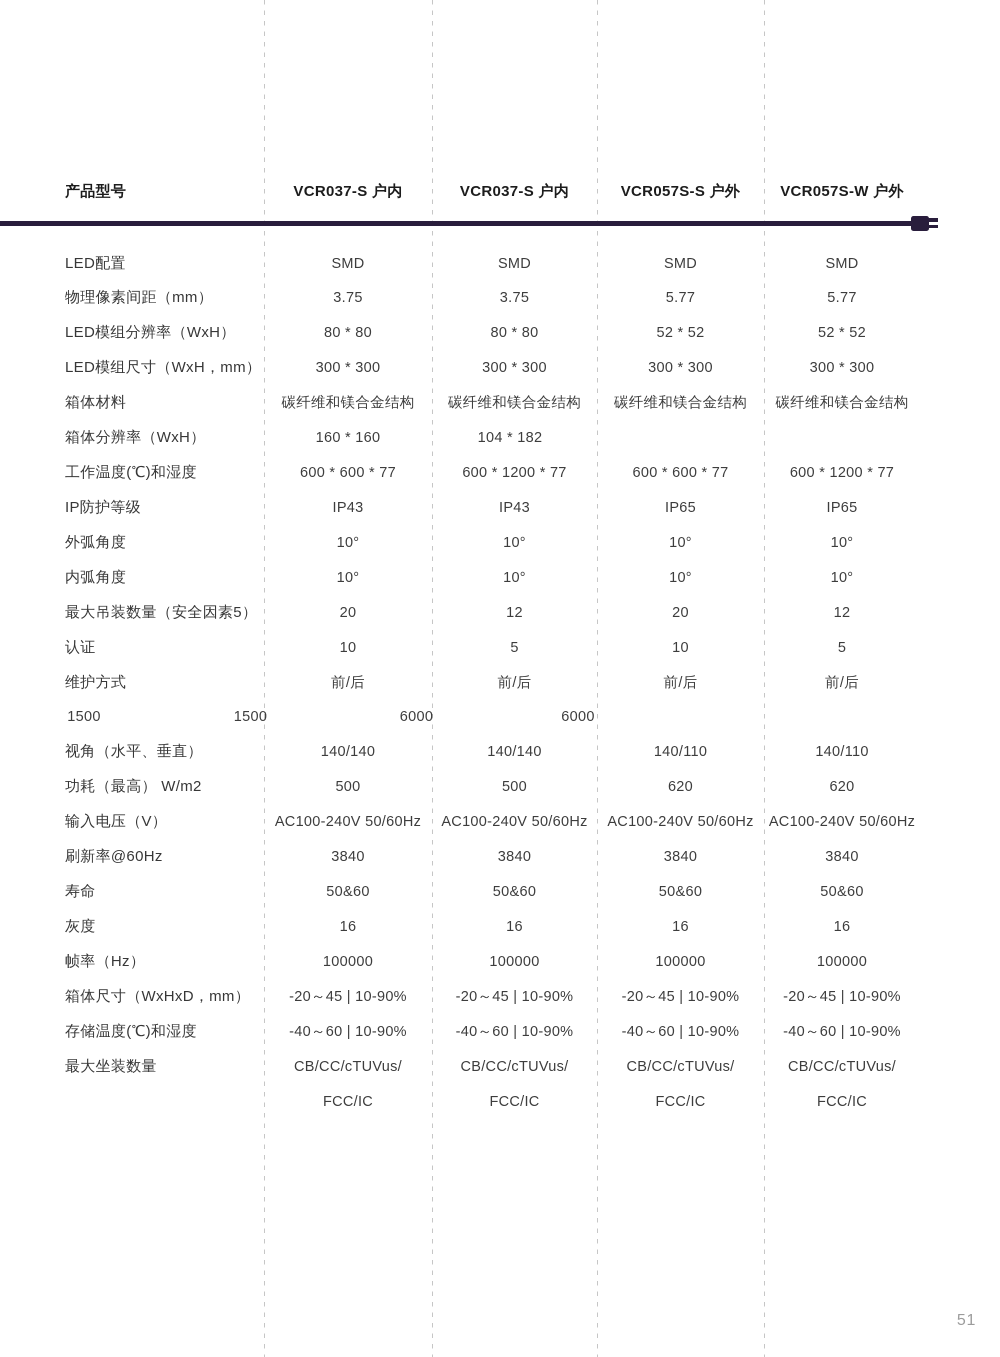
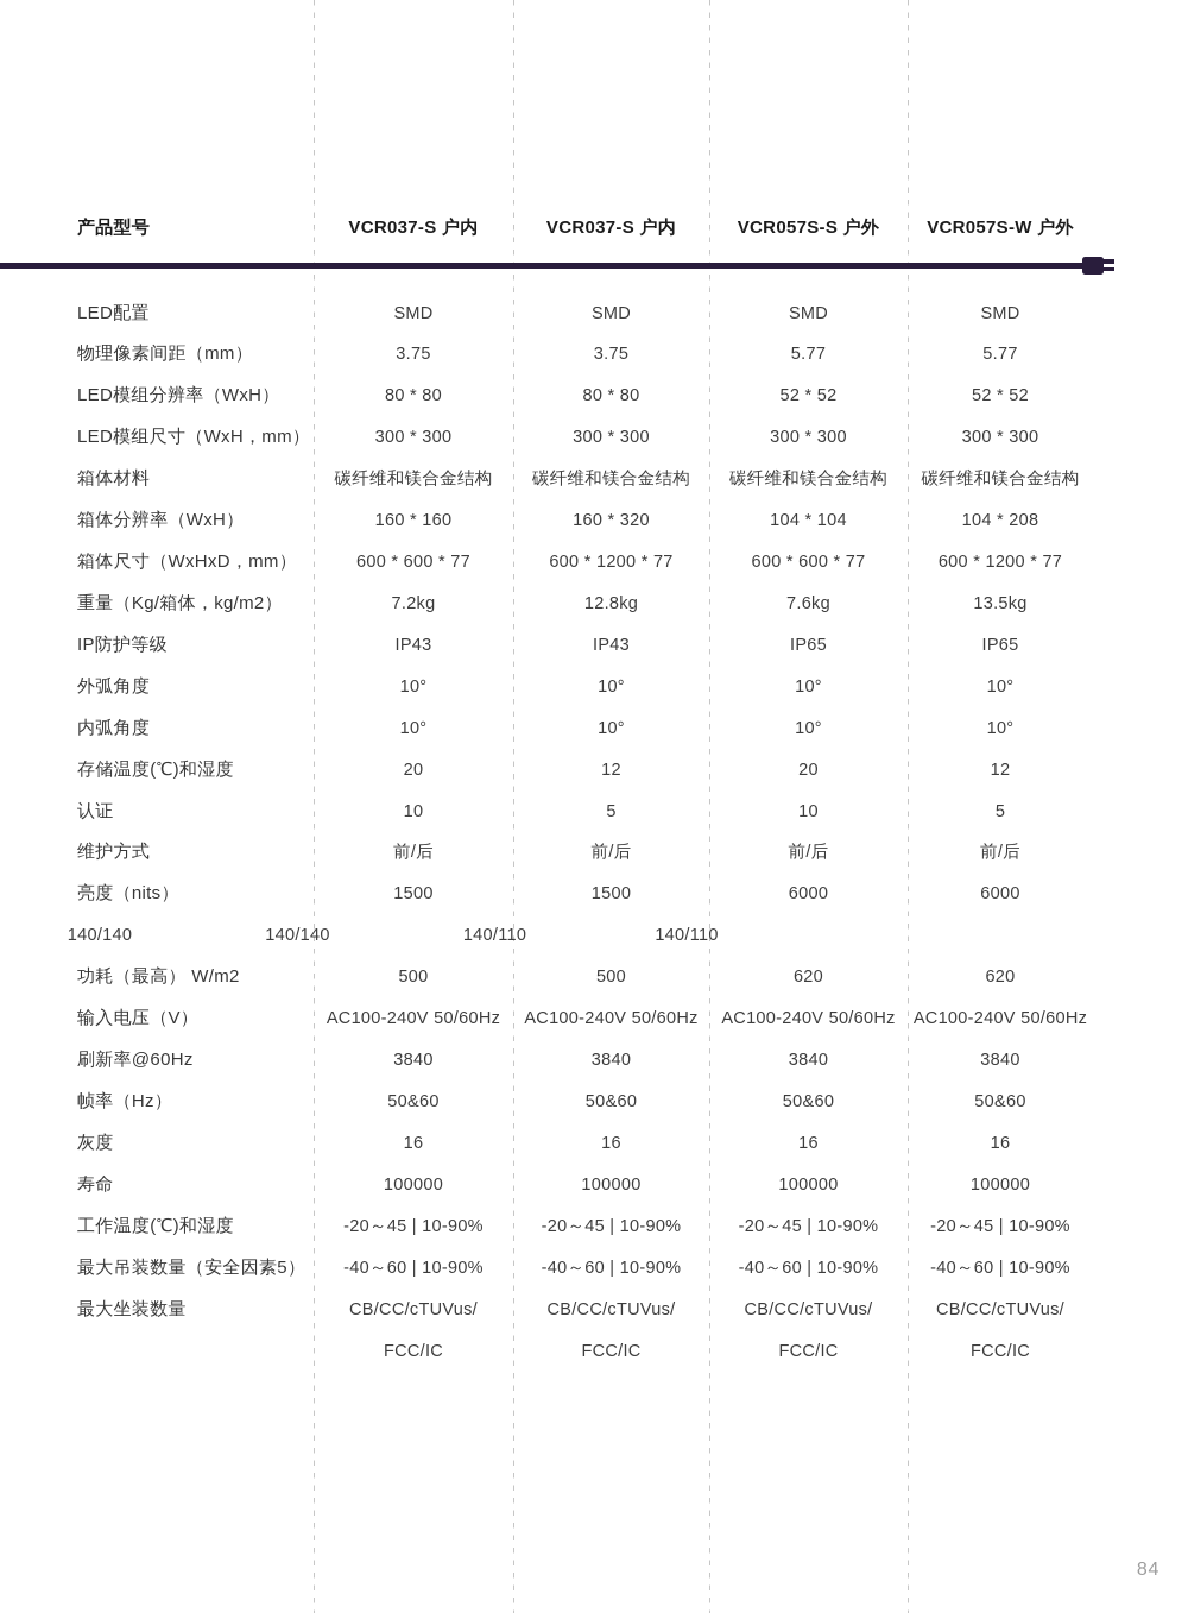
  产品型号
  VCR037-S 户内
  VCR037-S 户内
  VCR057S-S 户外
  VCR057S-W 户外
  LED配置
  SMD
  SMD
  SMD
  SMD
  物理像素间距（mm）
  3.75
  3.75
  5.77
  5.77
  LED模组分辨率（WxH）
  80 * 80
  80 * 80
  52 * 52
  52 * 52
  LED模组尺寸（WxH，mm）
  300 * 300
  300 * 300
  300 * 300
  300 * 300
  箱体材料
  碳纤维和镁合金结构
  碳纤维和镁合金结构
  碳纤维和镁合金结构
  碳纤维和镁合金结构
  箱体分辨率（WxH）
  160 * 160
+ 160 * 320
+ 104 * 104
- 104 * 182
+ 104 * 208
- 工作温度(℃)和湿度
+ 箱体尺寸（WxHxD，mm）
  600 * 600 * 77
  600 * 1200 * 77
  600 * 600 * 77
  600 * 1200 * 77
+ 重量（Kg/箱体，kg/m2）
+ 7.2kg
+ 12.8kg
+ 7.6kg
+ 13.5kg
  IP防护等级
  IP43
  IP43
  IP65
  IP65
  外弧角度
  10°
  10°
  10°
  10°
  内弧角度
  10°
  10°
  10°
  10°
- 最大吊装数量（安全因素5）
+ 存储温度(℃)和湿度
  20
  12
  20
  12
  认证
  10
  5
  10
  5
  维护方式
  前/后
  前/后
  前/后
  前/后
+ 亮度（nits）
  1500
  1500
  6000
  6000
- 视角（水平、垂直）
  140/140
  140/140
  140/110
  140/110
  功耗（最高） W/m2
  500
  500
  620
  620
  输入电压（V）
  AC100-240V 50/60Hz
  AC100-240V 50/60Hz
  AC100-240V 50/60Hz
  AC100-240V 50/60Hz
  刷新率@60Hz
  3840
  3840
  3840
  3840
- 寿命
+ 帧率（Hz）
  50&60
  50&60
  50&60
  50&60
  灰度
  16
  16
  16
  16
- 帧率（Hz）
+ 寿命
  100000
  100000
  100000
  100000
- 箱体尺寸（WxHxD，mm）
+ 工作温度(℃)和湿度
  -20～45 | 10-90%
  -20～45 | 10-90%
  -20～45 | 10-90%
  -20～45 | 10-90%
- 存储温度(℃)和湿度
+ 最大吊装数量（安全因素5）
  -40～60 | 10-90%
  -40～60 | 10-90%
  -40～60 | 10-90%
  -40～60 | 10-90%
  最大坐装数量
  CB/CC/cTUVus/
  FCC/IC
  CB/CC/cTUVus/
  FCC/IC
  CB/CC/cTUVus/
  FCC/IC
  CB/CC/cTUVus/
  FCC/IC
- 51
+ 84
